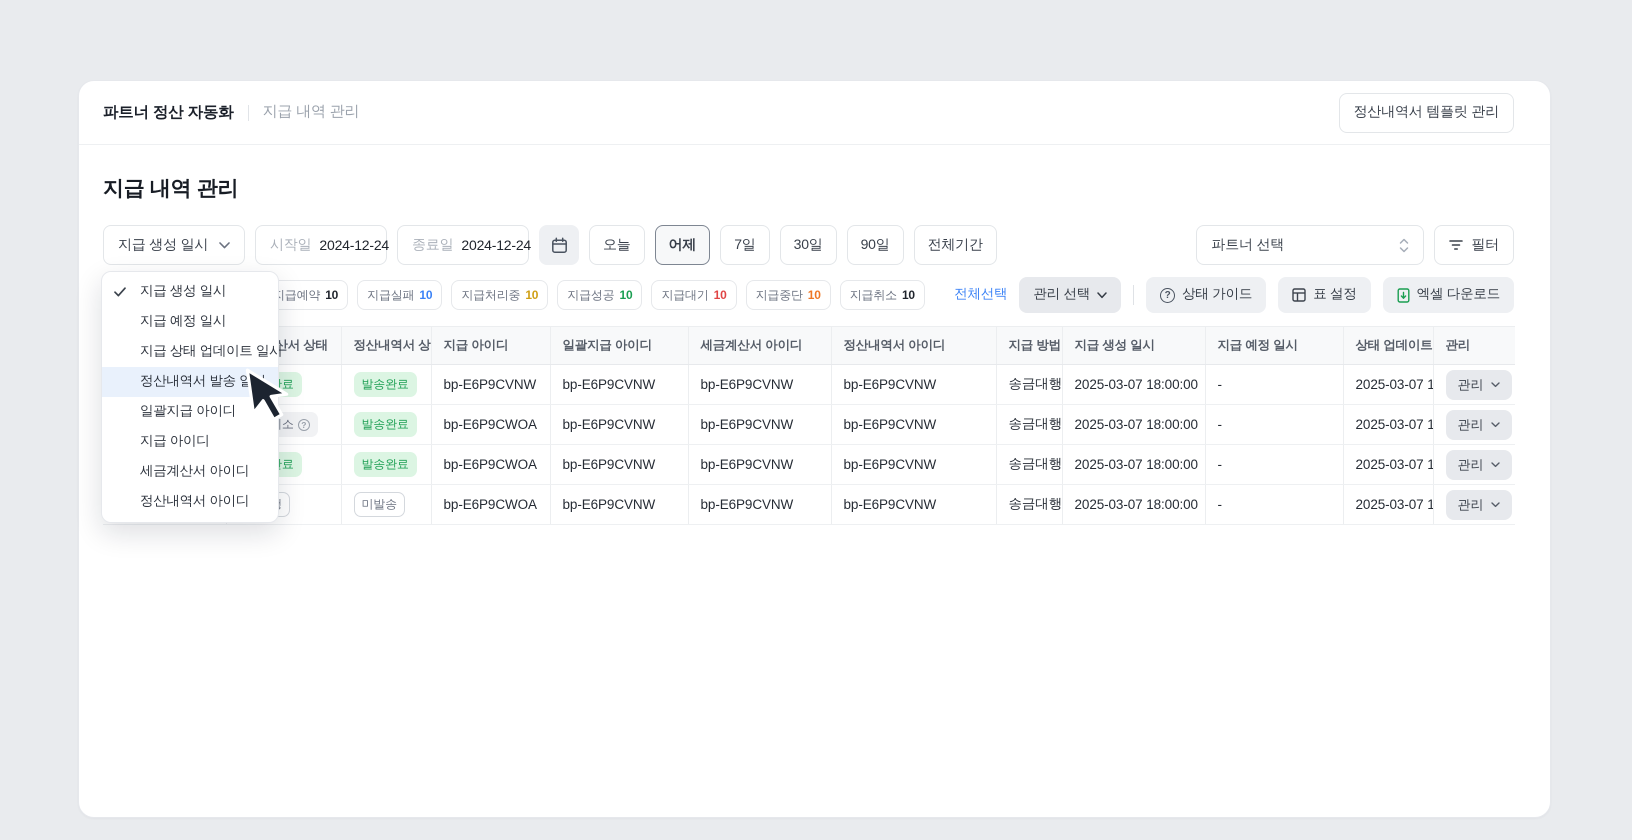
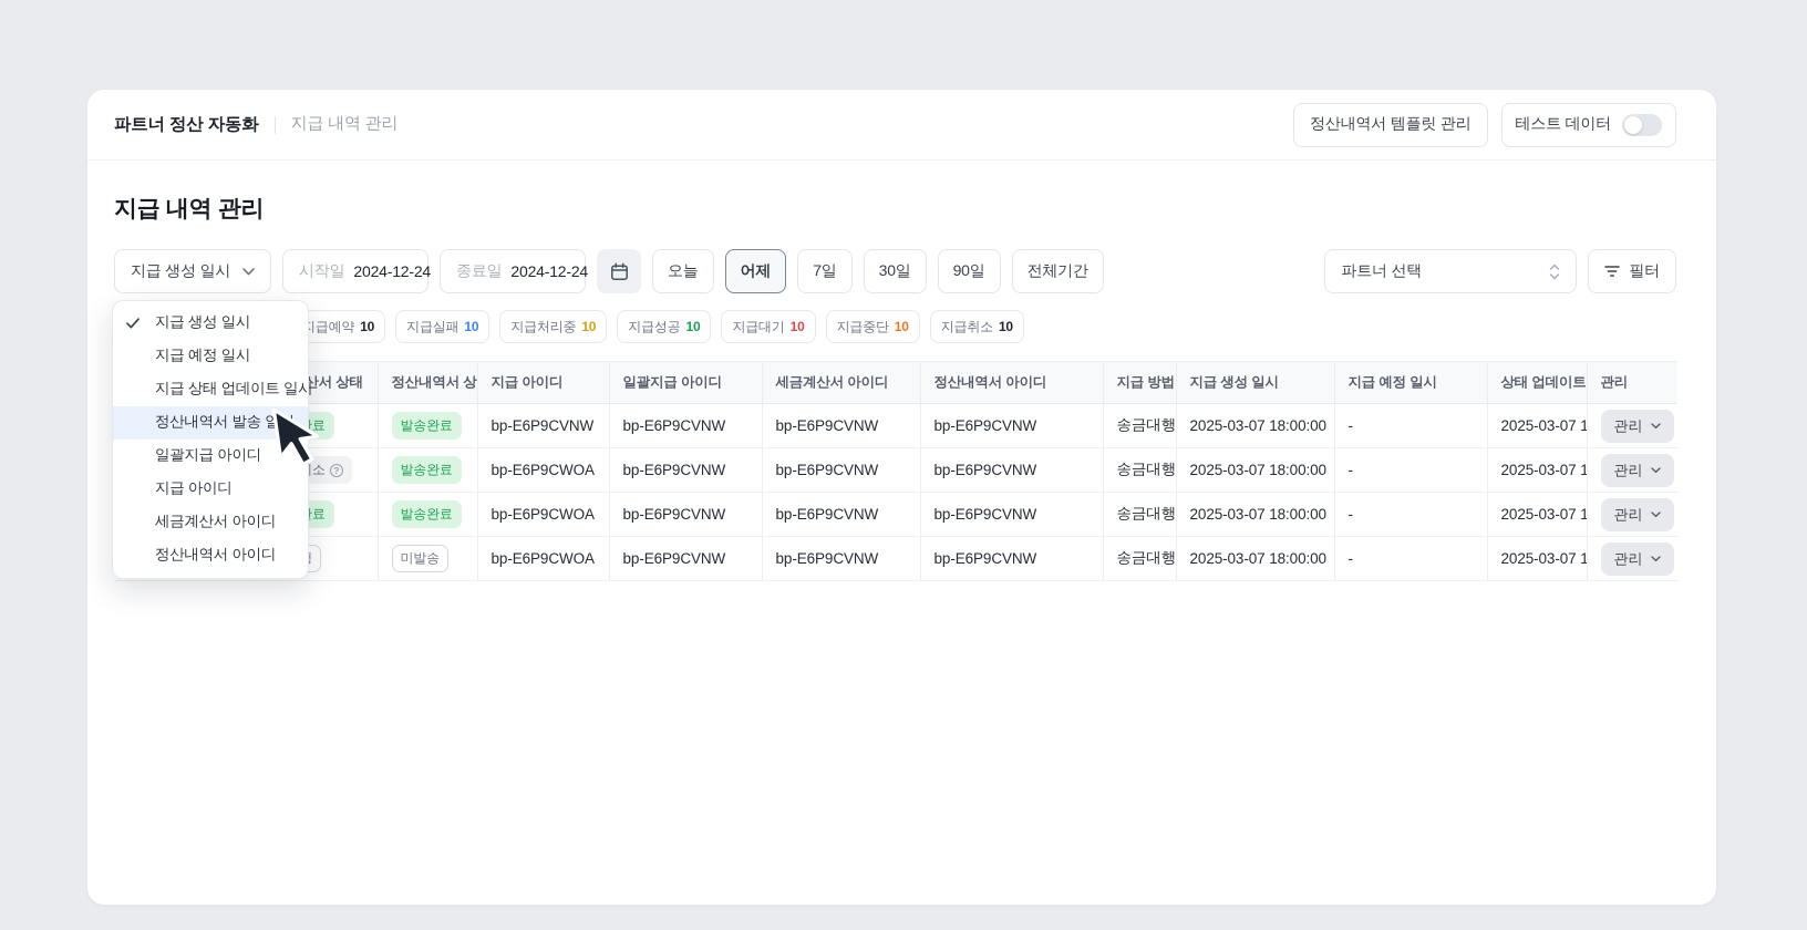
  파트너 정산 자동화
  지급 내역 관리
  정산내역서 템플릿 관리
+ 테스트 데이터
  지급 내역 관리
  지급 생성 일시
  시작일
  2024-12-24
  종료일
  2024-12-24
  오늘
  어제
  7일
  30일
  90일
  전체기간
  파트너 선택
  필터
  급예약
  10
  지급실패
  10
  지급처리중
  10
  지급성공
  10
  지급대기
  10
  지급중단
  10
  지급취소
  10
- 전체선택
- 관리 선택
- ?
- 상태 가이드
- 표 설정
- 엑셀 다운로드
  	산서 상태	정산내역서 상	지급 아이디	일괄지급 아이디	세금계산서 아이디	정산내역서 아이디	지급 방법	지급 생성 일시	지급 예정 일시	상태 업데이트	관리
  	료	발송완료	bp-E6P9CVNW	bp-E6P9CVNW	bp-E6P9CVNW	bp-E6P9CVNW	송금대행	2025-03-07 18:00:00	-	2025-03-07 1	관리
  	소 ?	발송완료	bp-E6P9CWOA	bp-E6P9CVNW	bp-E6P9CVNW	bp-E6P9CVNW	송금대행	2025-03-07 18:00:00	-	2025-03-07 1	관리
  	료	발송완료	bp-E6P9CWOA	bp-E6P9CVNW	bp-E6P9CVNW	bp-E6P9CVNW	송금대행	2025-03-07 18:00:00	-	2025-03-07 1	관리
  		미발송	bp-E6P9CWOA	bp-E6P9CVNW	bp-E6P9CVNW	bp-E6P9CVNW	송금대행	2025-03-07 18:00:00	-	2025-03-07 1	관리
  지급 생성 일시
  지급 예정 일시
  지급 상태 업데이트 일시
  정산내역서 발송 일
  일괄지급 아이디
  지급 아이디
  세금계산서 아이디
  정산내역서 아이디
